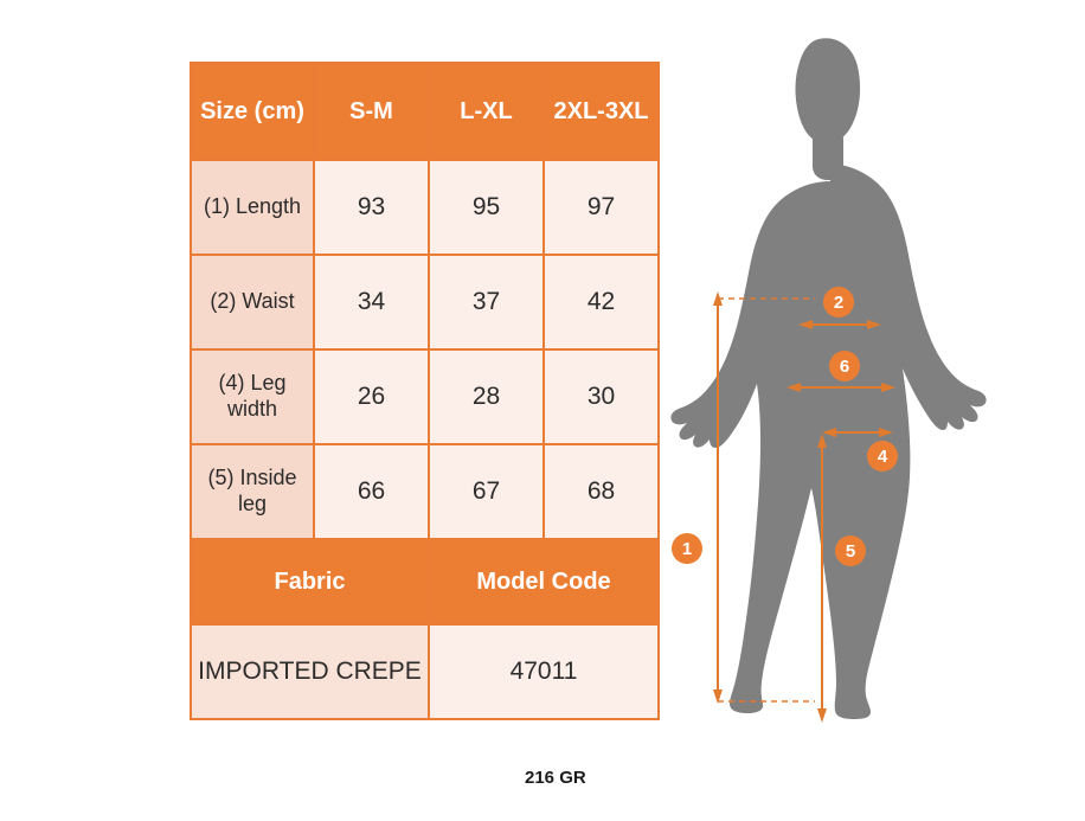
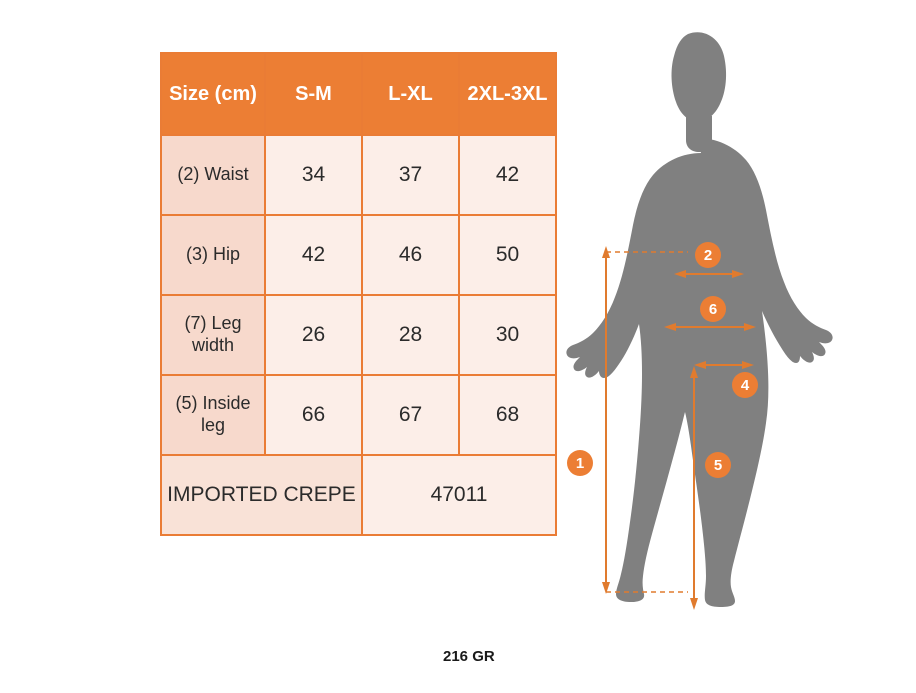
  Size (cm)	S-M	L-XL	2XL-3XL
- (1) Length	93	95	97
  (2) Waist	34	37	42
+ (3) Hip	42	46	50
- (4) Leg width	26	28	30
+ (7) Leg width	26	28	30
  (5) Inside leg	66	67	68
- Fabric	Model Code
  IMPORTED CREPE	47011
  216 GR
  1
  2
  6
  4
  5
